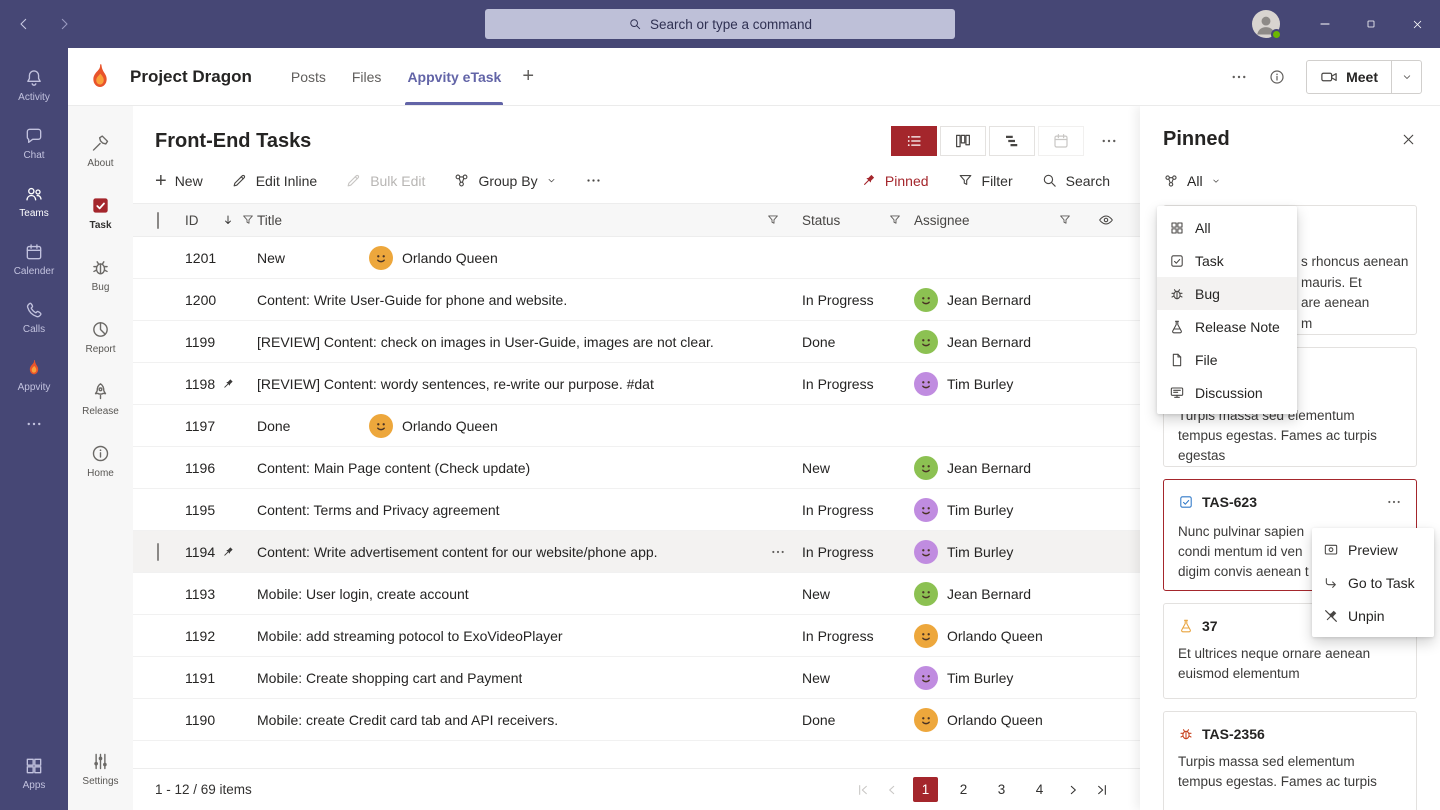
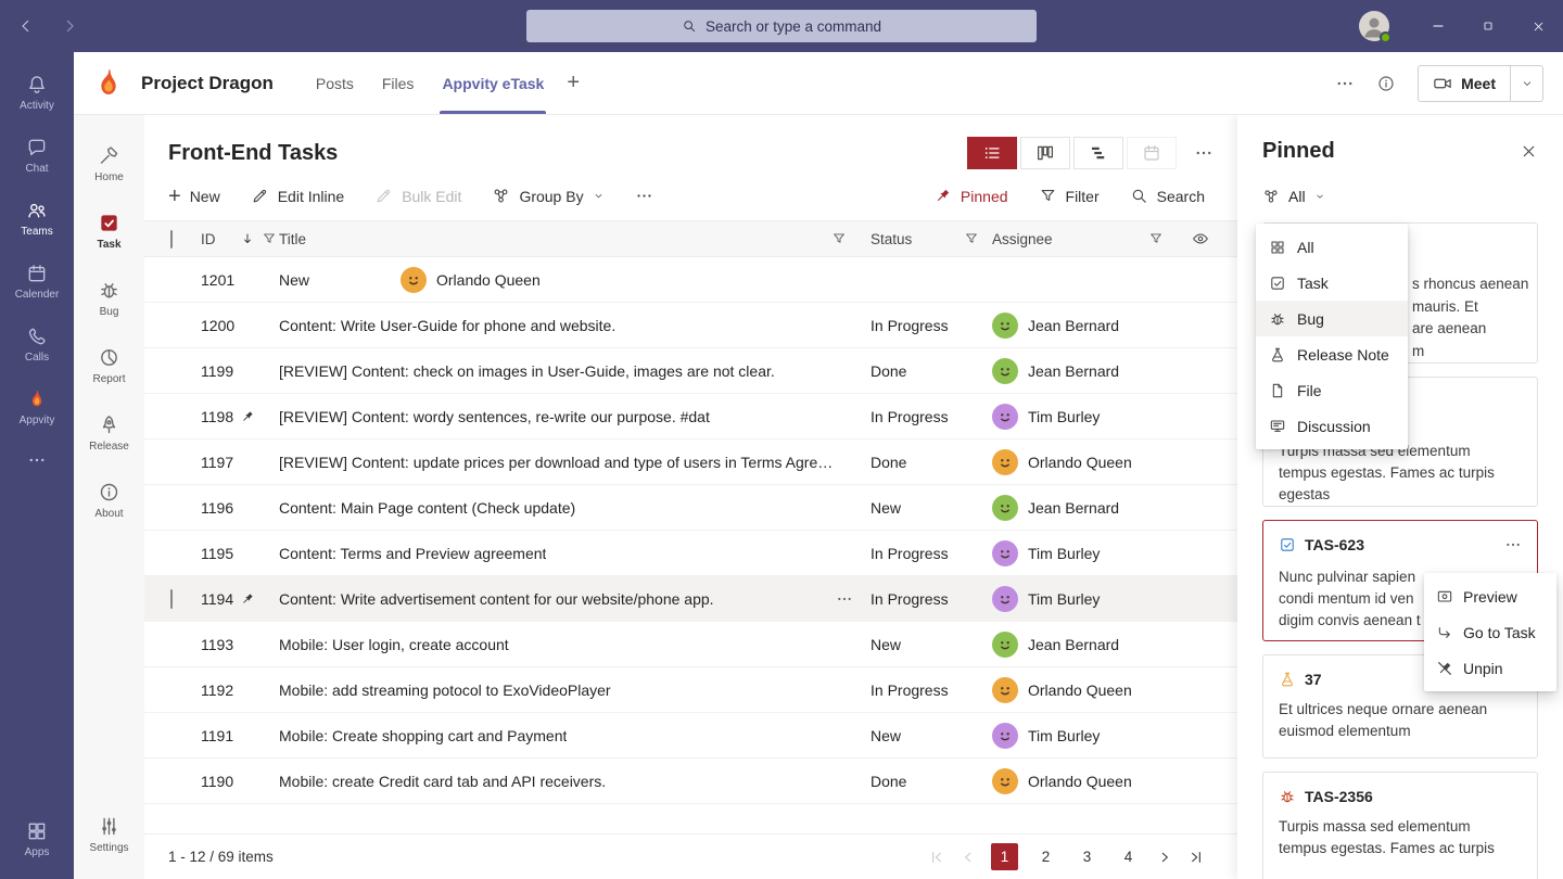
  Search or type a command
  Activity
  Chat
  Teams
  Calender
  Calls
  Appvity
  Apps
  Project Dragon
  Posts
  Files
  Appvity eTask
  +
  Meet
- About
+ Home
  Task
  Bug
  Report
  Release
- Home
+ About
  Settings
  Front-End Tasks
  +
  New
  Edit Inline
  Bulk Edit
  Group By
  Pinned
  Filter
  Search
  ID
  Title
  Status
  Assignee
  1201
  New
  Orlando Queen
  1200
  Content: Write User-Guide for phone and website.
  In Progress
  Jean Bernard
  1199
  [REVIEW] Content: check on images in User-Guide, images are not clear.
  Done
  Jean Bernard
  1198
  [REVIEW] Content: wordy sentences, re-write our purpose. #dat
  In Progress
  Tim Burley
  1197
+ [REVIEW] Content: update prices per download and type of users in Terms Agre…
  Done
  Orlando Queen
  1196
  Content: Main Page content (Check update)
  New
  Jean Bernard
  1195
- Content: Terms and Privacy agreement
+ Content: Terms and Preview agreement
  In Progress
  Tim Burley
  1194
  Content: Write advertisement content for our website/phone app.
  In Progress
  Tim Burley
  1193
  Mobile: User login, create account
  New
  Jean Bernard
  1192
  Mobile: add streaming potocol to ExoVideoPlayer
  In Progress
  Orlando Queen
  1191
  Mobile: Create shopping cart and Payment
  New
  Tim Burley
  1190
  Mobile: create Credit card tab and API receivers.
  Done
  Orlando Queen
  1 - 12 / 69 items
  1
  2
  3
  4
  Pinned
  All
  s rhoncus aenean
  mauris. Et
  are aenean
  m
  Turpis massa sed elementum tempus egestas. Fames ac turpis egestas
  TAS-623
  Nunc pulvinar sapien
  condi mentum id ven
  digim convis aenean t
  37
  Et ultrices neque ornare aenean euismod elementum
  TAS-2356
  Turpis massa sed elementum tempus egestas. Fames ac turpis
  All
  Task
  Bug
  Release Note
  File
  Discussion
  Preview
  Go to Task
  Unpin
